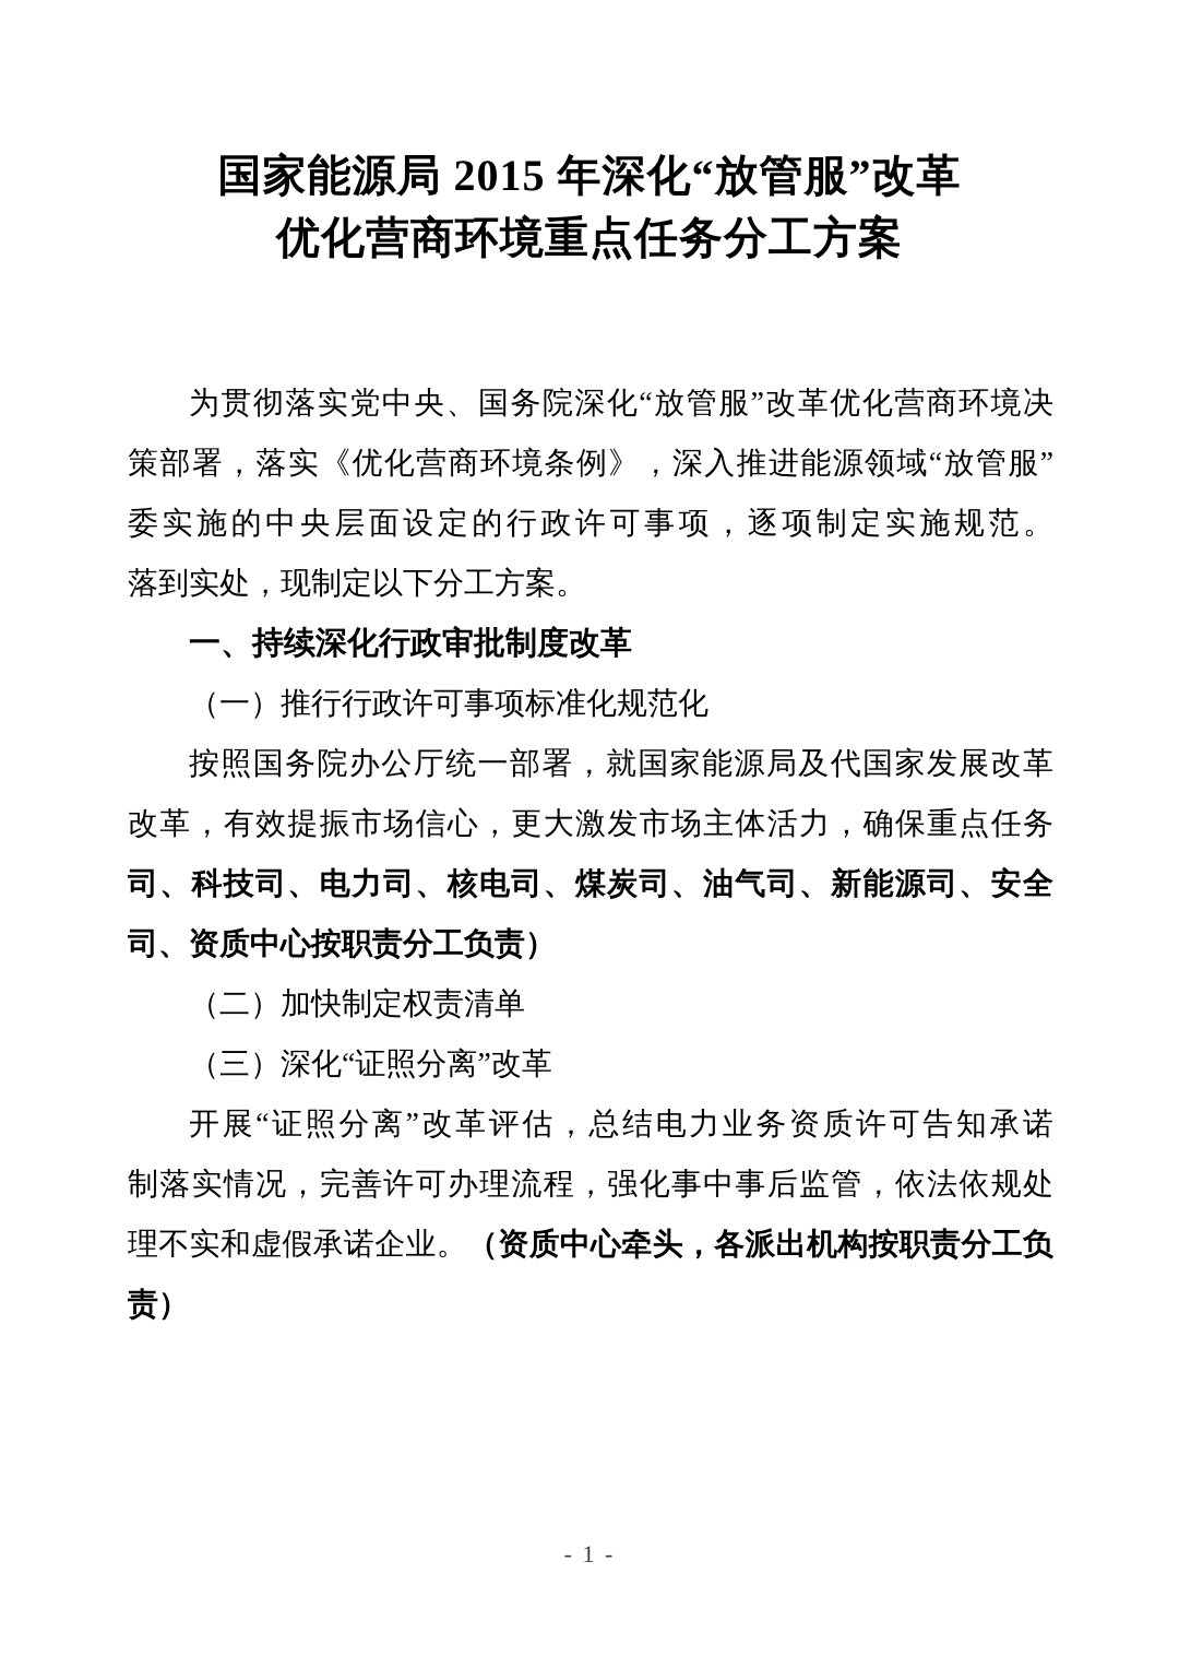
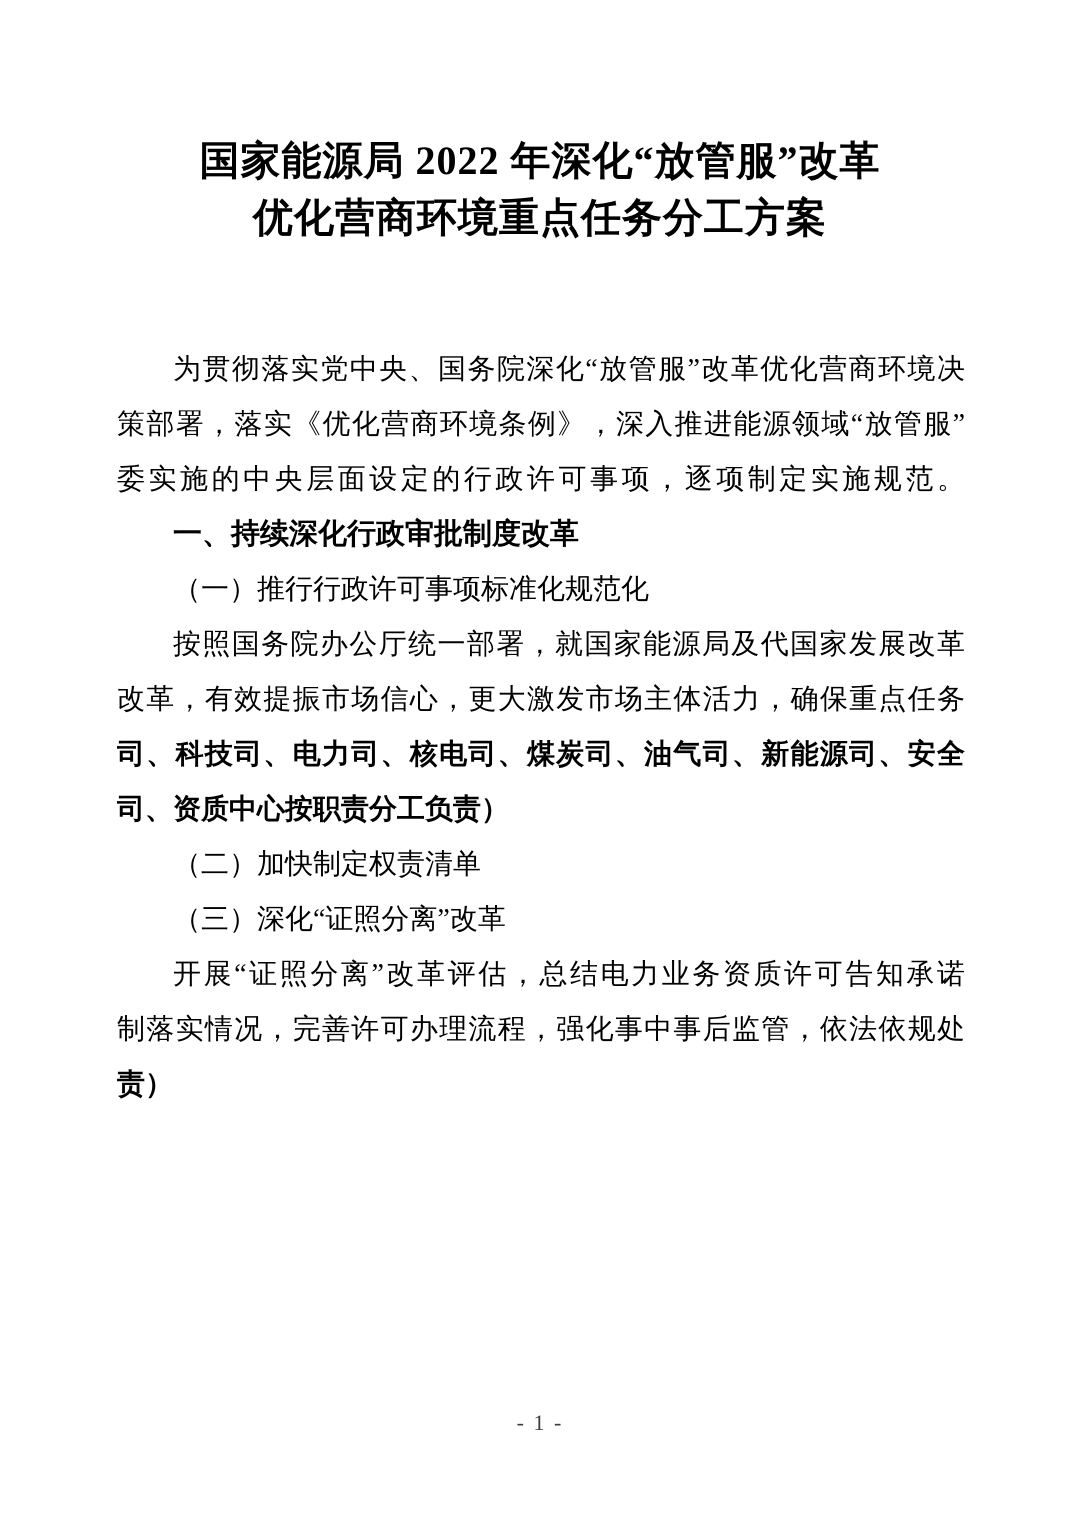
- 国家能源局 2015 年深化“放管服”改革
+ 国家能源局 2022 年深化“放管服”改革
  优化营商环境重点任务分工方案
  为贯彻落实党中央、国务院深化“放管服”改革优化营商环境决
  策部署，落实《优化营商环境条例》，深入推进能源领域“放管服”
  委实施的中央层面设定的行政许可事项，逐项制定实施规范。
- 落到实处，现制定以下分工方案。
  一、持续深化行政审批制度改革
  （一）推行行政许可事项标准化规范化
  按照国务院办公厅统一部署，就国家能源局及代国家发展改革
  改革，有效提振市场信心，更大激发市场主体活力，确保重点任务
  司、科技司、电力司、核电司、煤炭司、油气司、新能源司、安全
  司、资质中心按职责分工负责）
  （二）加快制定权责清单
  （三）深化“证照分离”改革
  开展“证照分离”改革评估，总结电力业务资质许可告知承诺
  制落实情况，完善许可办理流程，强化事中事后监管，依法依规处
- 理不实和虚假承诺企业。（资质中心牵头，各派出机构按职责分工负
  责）
  - 1 -
